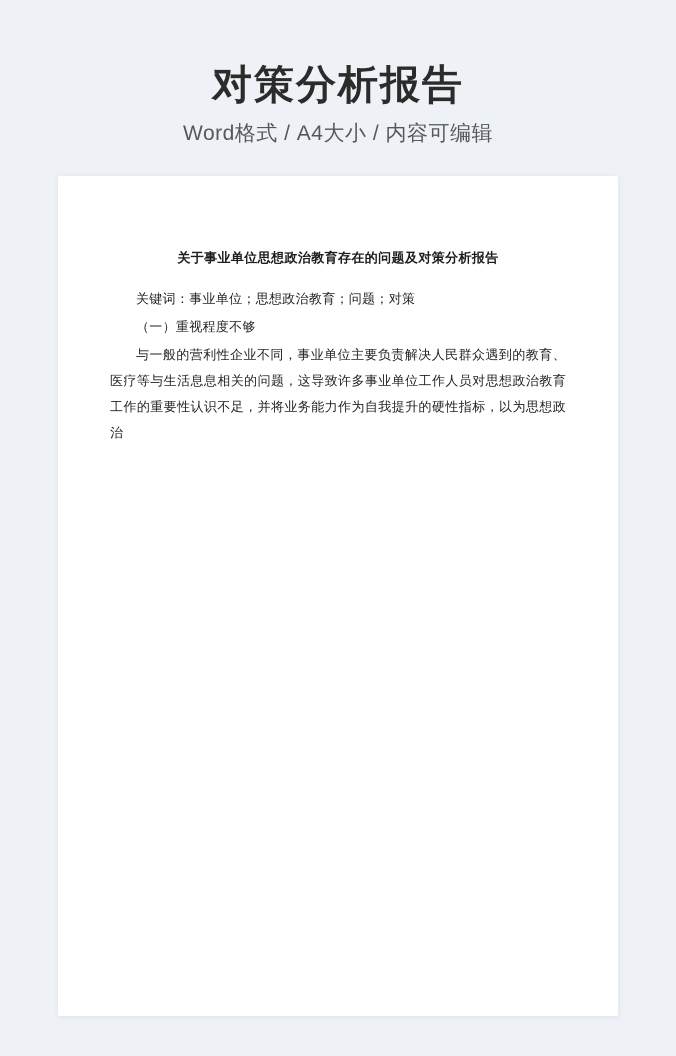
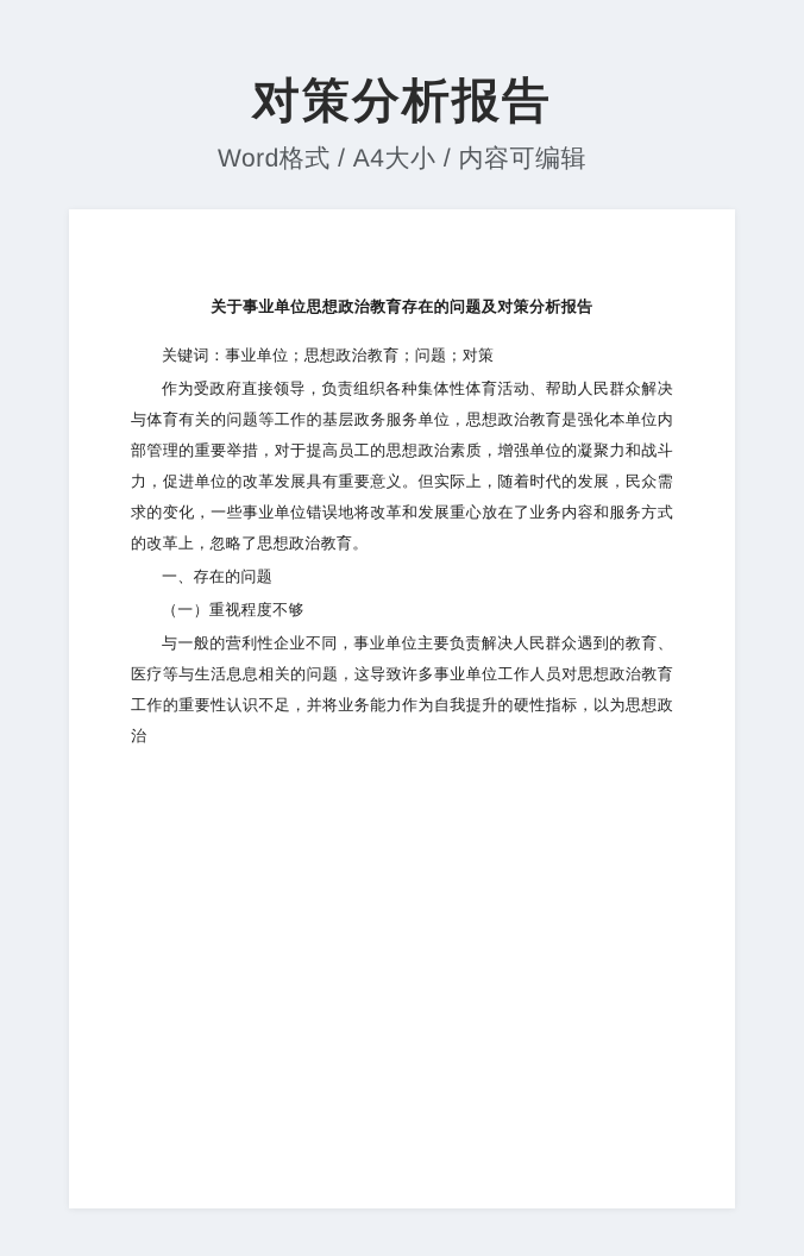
  对策分析报告
  Word格式 / A4大小 / 内容可编辑
  关于事业单位思想政治教育存在的问题及对策分析报告
  关键词：事业单位；思想政治教育；问题；对策
+ 作为受政府直接领导，负责组织各种集体性体育活动、帮助人民群众解决与体育有关的问题等工作的基层政务服务单位，思想政治教育是强化本单位内部管理的重要举措，对于提高员工的思想政治素质，增强单位的凝聚力和战斗力，促进单位的改革发展具有重要意义。但实际上，随着时代的发展，民众需求的变化，一些事业单位错误地将改革和发展重心放在了业务内容和服务方式的改革上，忽略了思想政治教育。
+ 一、存在的问题
  （一）重视程度不够
  与一般的营利性企业不同，事业单位主要负责解决人民群众遇到的教育、医疗等与生活息息相关的问题，这导致许多事业单位工作人员对思想政治教育工作的重要性认识不足，并将业务能力作为自我提升的硬性指标，以为思想政治
